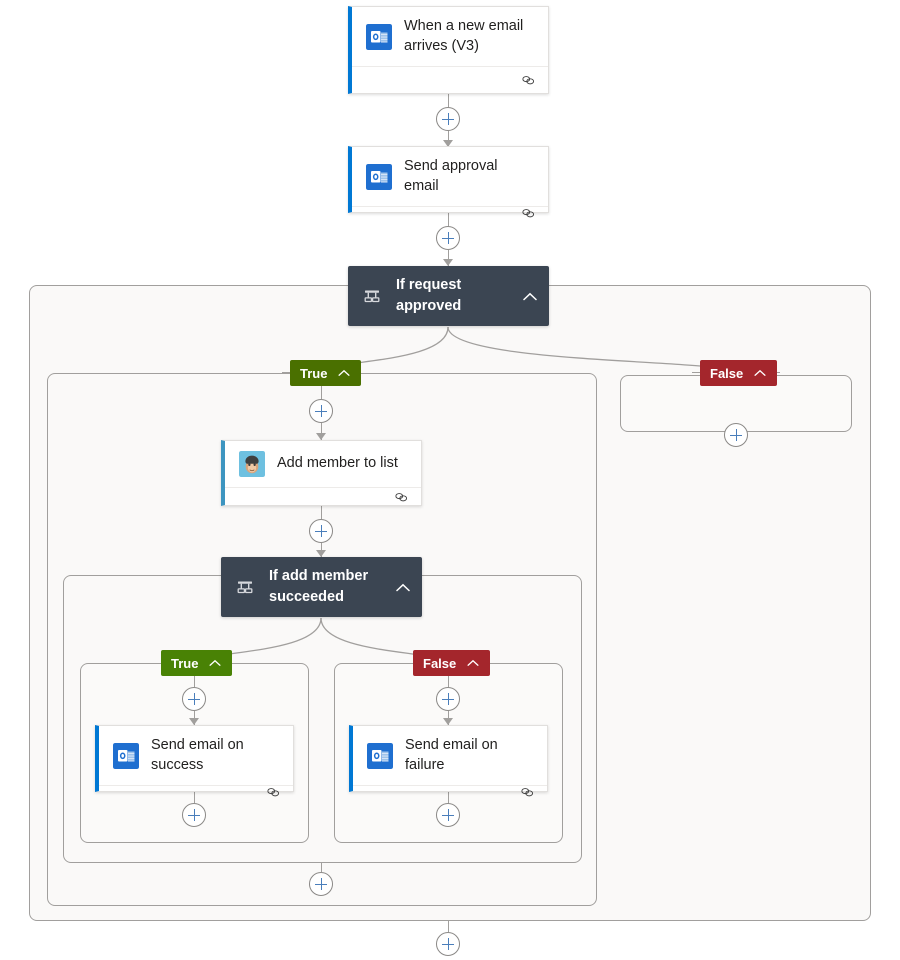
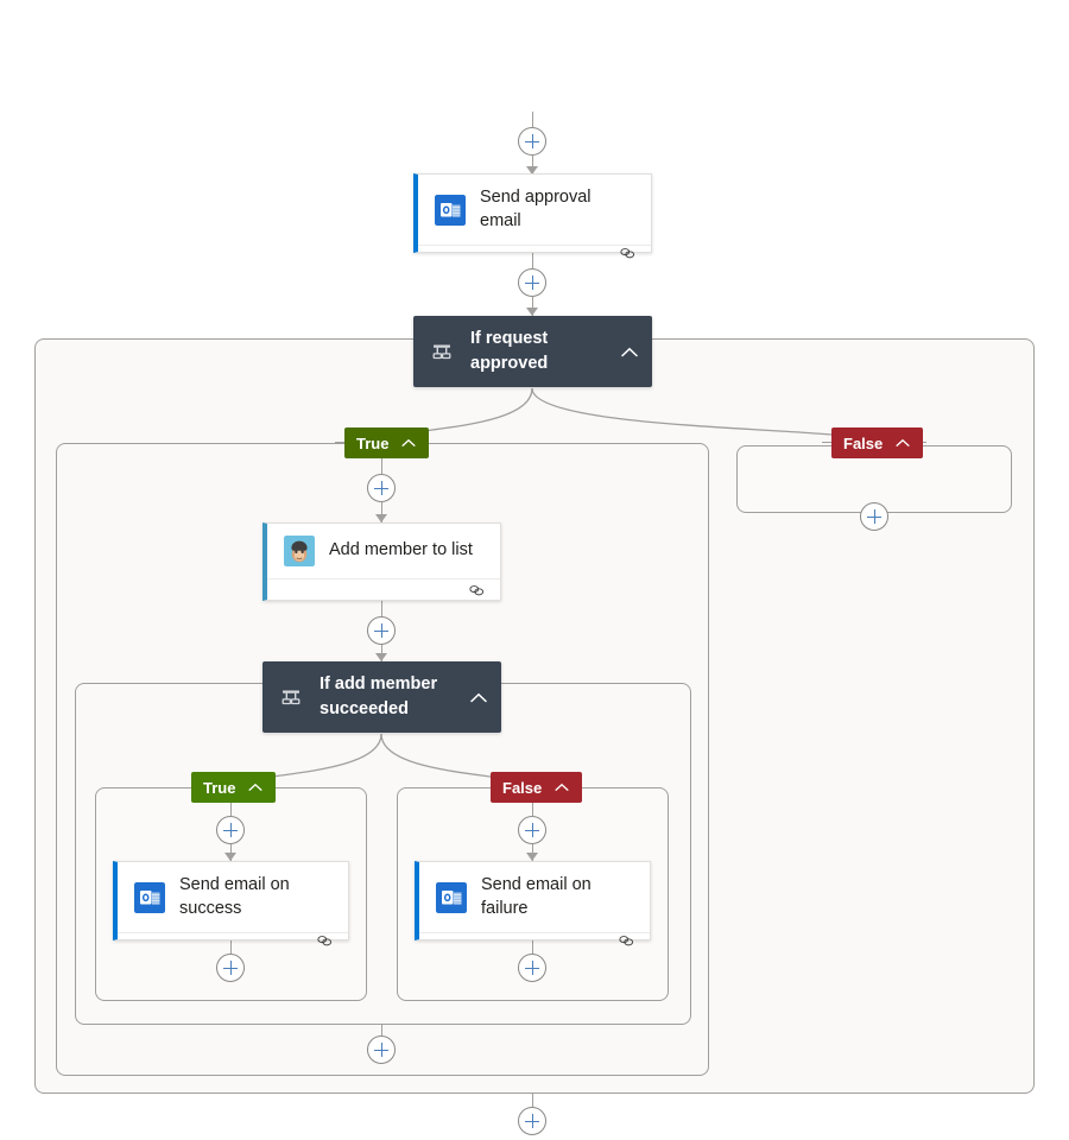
- When a new email arrives (V3)
  Send approval email
  If request approved
  True
  False
  Add member to list
  If add member succeeded
  True
  False
  Send email on success
  Send email on failure
